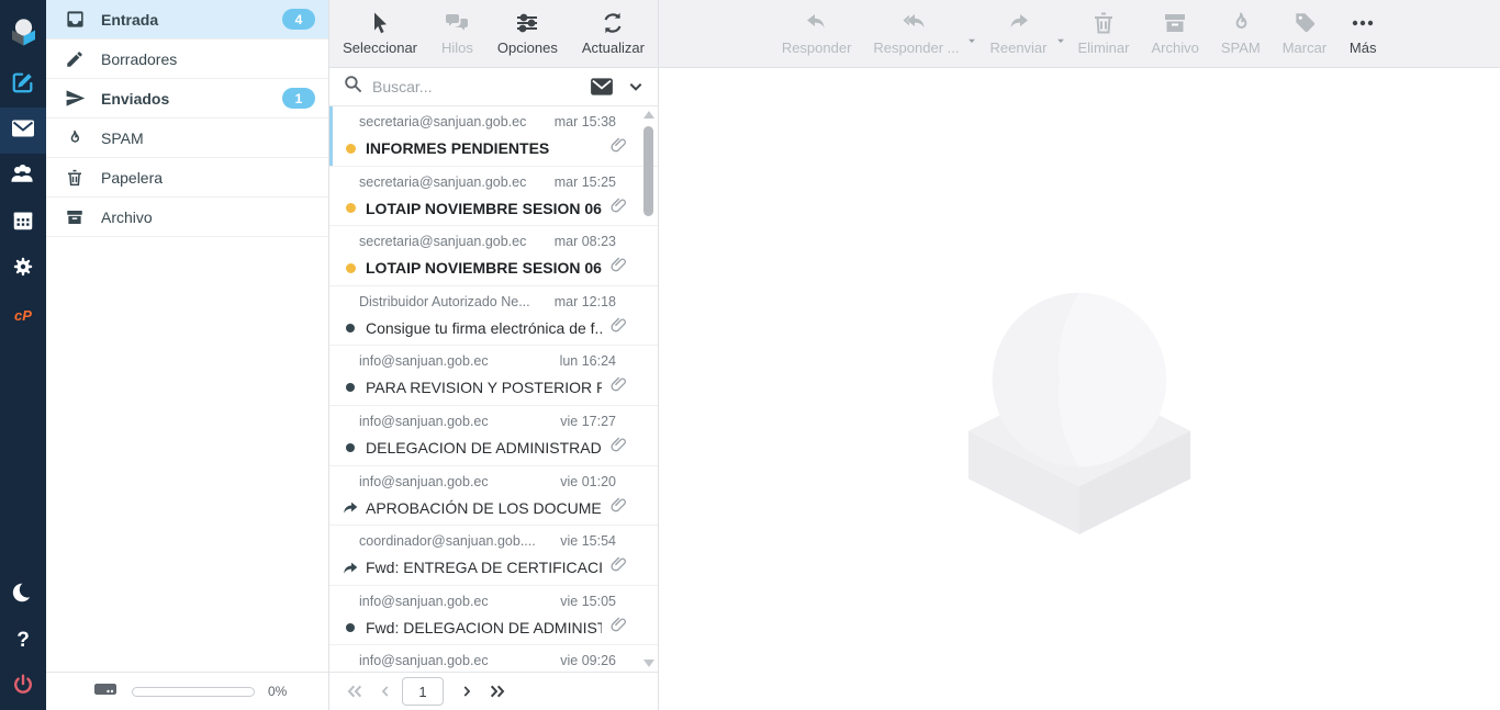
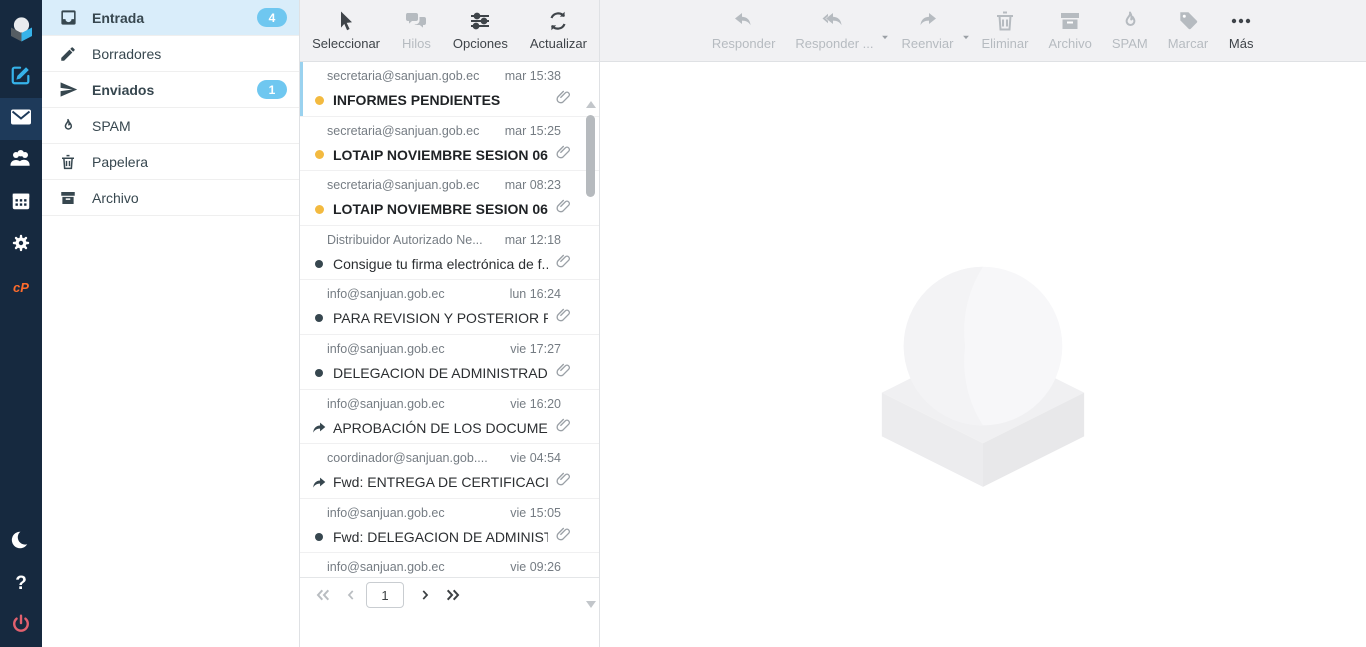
  cP
  ?
  Entrada
  4
  Borradores
  Enviados
  1
  SPAM
  Papelera
  Archivo
- 0%
  Seleccionar
  Hilos
  Opciones
  Actualizar
- Buscar...
  secretaria@sanjuan.gob.ec
  mar 15:38
  INFORMES PENDIENTES
  secretaria@sanjuan.gob.ec
  mar 15:25
  LOTAIP NOVIEMBRE SESION 06
  secretaria@sanjuan.gob.ec
  mar 08:23
  LOTAIP NOVIEMBRE SESION 06
  Distribuidor Autorizado Ne...
  mar 12:18
  Consigue tu firma electrónica de f..
  info@sanjuan.gob.ec
  lun 16:24
  PARA REVISION Y POSTERIOR P
  info@sanjuan.gob.ec
  vie 17:27
  DELEGACION DE ADMINISTRAD
  info@sanjuan.gob.ec
- vie 01:20
+ vie 16:20
  APROBACIÓN DE LOS DOCUME
  coordinador@sanjuan.gob....
- vie 15:54
+ vie 04:54
  Fwd: ENTREGA DE CERTIFICACI
  info@sanjuan.gob.ec
  vie 15:05
  Fwd: DELEGACION DE ADMINIST
  info@sanjuan.gob.ec
  vie 09:26
  1
  Responder
  Responder ...
  Reenviar
  Eliminar
  Archivo
  SPAM
  Marcar
  Más
